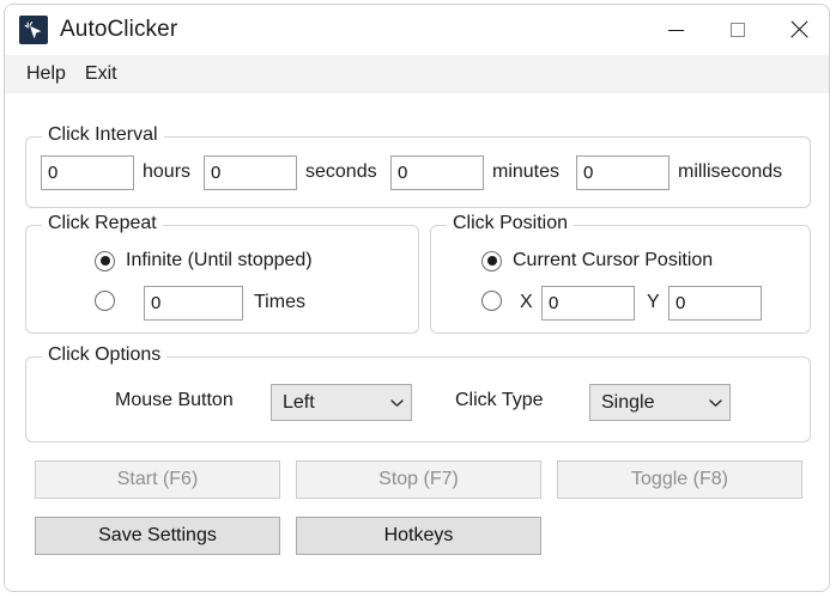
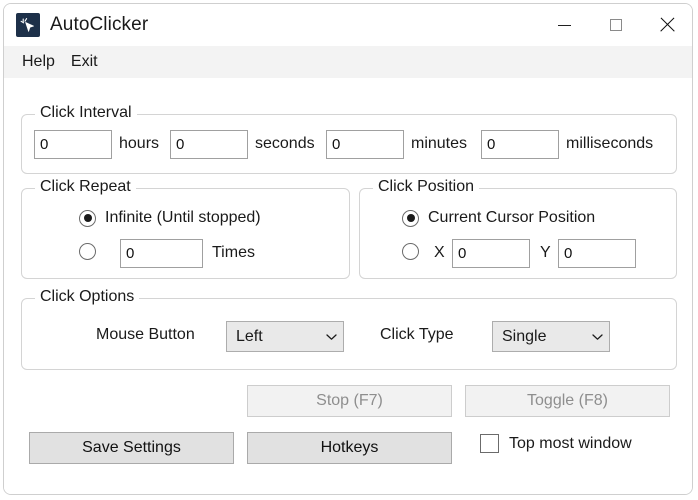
  AutoClicker
  Help
  Exit
  Click Interval
  0
  hours
  0
  seconds
  0
  minutes
  0
  milliseconds
  Click Repeat
  Infinite (Until stopped)
  0
  Times
  Click Position
  Current Cursor Position
  X
  0
  Y
  0
  Click Options
  Mouse Button
  Left
  Click Type
  Single
- Start (F6)
  Stop (F7)
  Toggle (F8)
  Save Settings
  Hotkeys
+ Top most window
